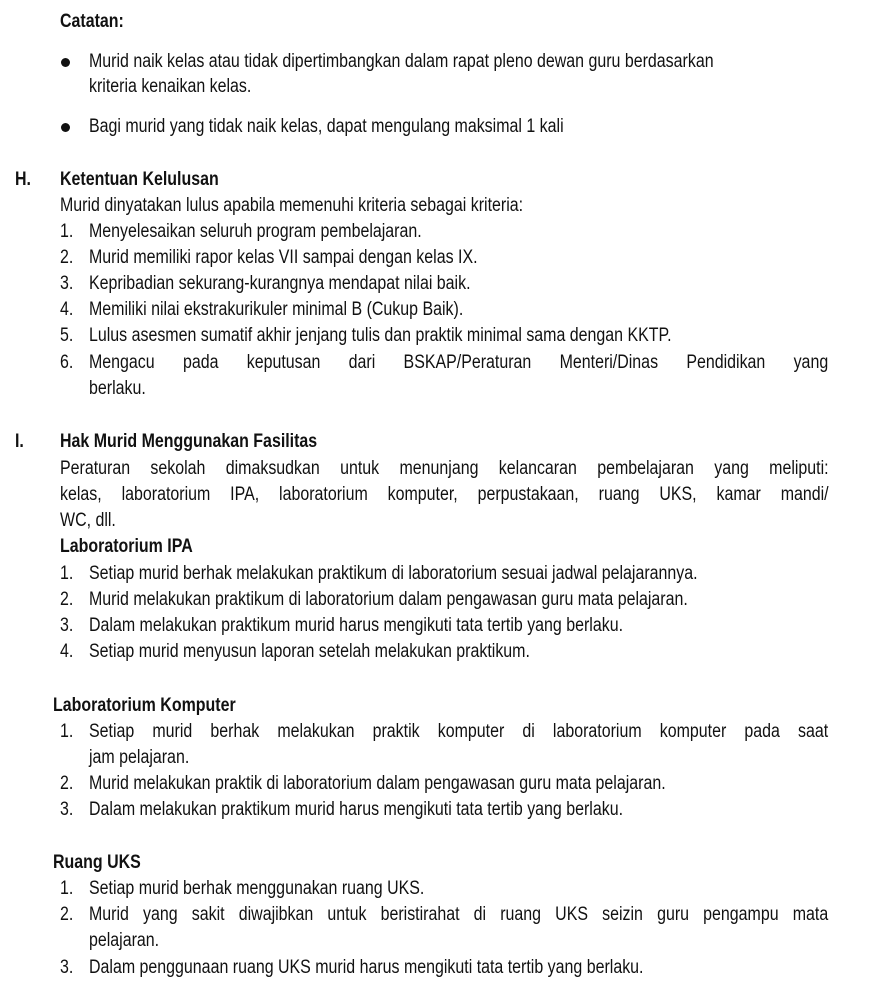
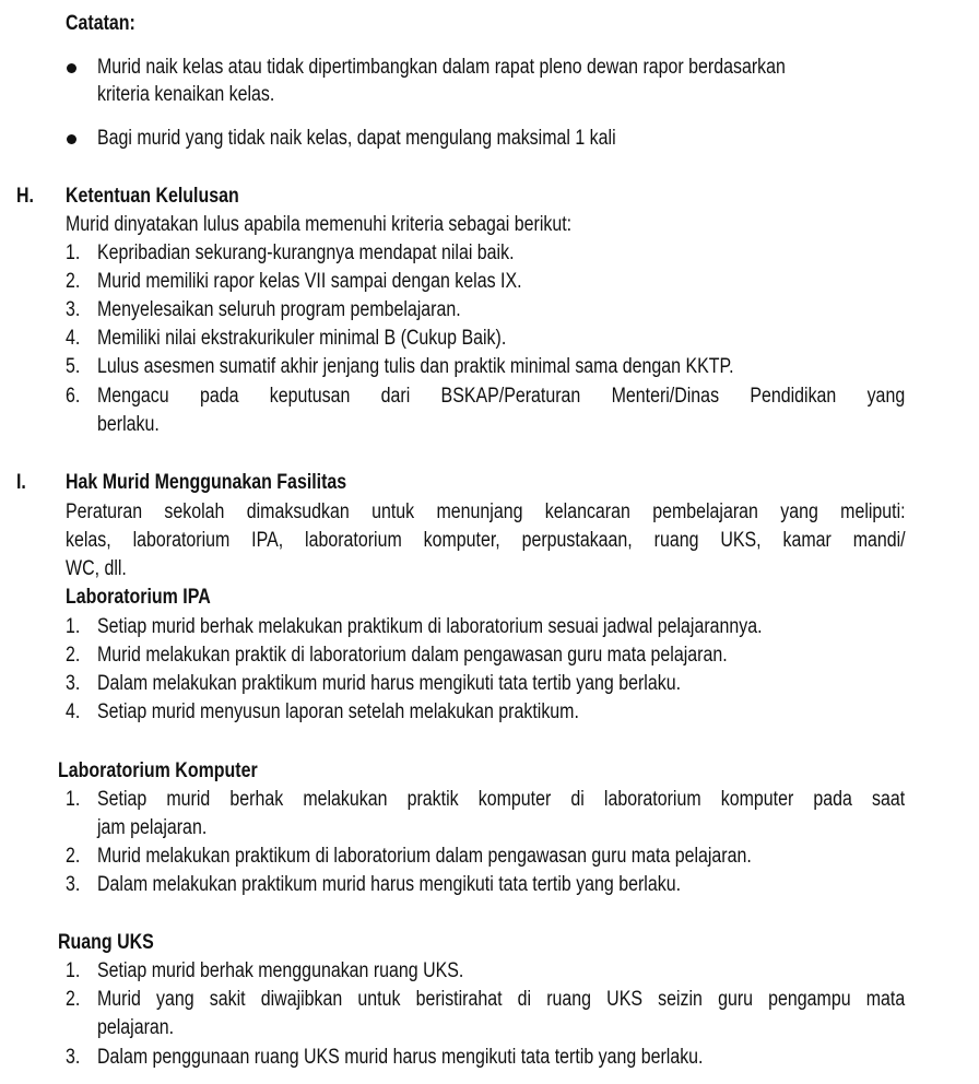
  Catatan:
- Murid naik kelas atau tidak dipertimbangkan dalam rapat pleno dewan guru berdasarkan
+ Murid naik kelas atau tidak dipertimbangkan dalam rapat pleno dewan rapor berdasarkan
  kriteria kenaikan kelas.
  Bagi murid yang tidak naik kelas, dapat mengulang maksimal 1 kali
  H.
  Ketentuan Kelulusan
- Murid dinyatakan lulus apabila memenuhi kriteria sebagai kriteria:
+ Murid dinyatakan lulus apabila memenuhi kriteria sebagai berikut:
  1.
- Menyelesaikan seluruh program pembelajaran.
+ Kepribadian sekurang-kurangnya mendapat nilai baik.
  2.
  Murid memiliki rapor kelas VII sampai dengan kelas IX.
  3.
- Kepribadian sekurang-kurangnya mendapat nilai baik.
+ Menyelesaikan seluruh program pembelajaran.
  4.
  Memiliki nilai ekstrakurikuler minimal B (Cukup Baik).
  5.
  Lulus asesmen sumatif akhir jenjang tulis dan praktik minimal sama dengan KKTP.
  6.
  Mengacu pada keputusan dari BSKAP/Peraturan Menteri/Dinas Pendidikan yang
  berlaku.
  I.
  Hak Murid Menggunakan Fasilitas
  Peraturan sekolah dimaksudkan untuk menunjang kelancaran pembelajaran yang meliputi:
  kelas, laboratorium IPA, laboratorium komputer, perpustakaan, ruang UKS, kamar mandi/
  WC, dll.
  Laboratorium IPA
  1.
  Setiap murid berhak melakukan praktikum di laboratorium sesuai jadwal pelajarannya.
  2.
- Murid melakukan praktikum di laboratorium dalam pengawasan guru mata pelajaran.
+ Murid melakukan praktik di laboratorium dalam pengawasan guru mata pelajaran.
  3.
  Dalam melakukan praktikum murid harus mengikuti tata tertib yang berlaku.
  4.
  Setiap murid menyusun laporan setelah melakukan praktikum.
  Laboratorium Komputer
  1.
  Setiap murid berhak melakukan praktik komputer di laboratorium komputer pada saat
  jam pelajaran.
  2.
- Murid melakukan praktik di laboratorium dalam pengawasan guru mata pelajaran.
+ Murid melakukan praktikum di laboratorium dalam pengawasan guru mata pelajaran.
  3.
  Dalam melakukan praktikum murid harus mengikuti tata tertib yang berlaku.
  Ruang UKS
  1.
  Setiap murid berhak menggunakan ruang UKS.
  2.
  Murid yang sakit diwajibkan untuk beristirahat di ruang UKS seizin guru pengampu mata
  pelajaran.
  3.
  Dalam penggunaan ruang UKS murid harus mengikuti tata tertib yang berlaku.
